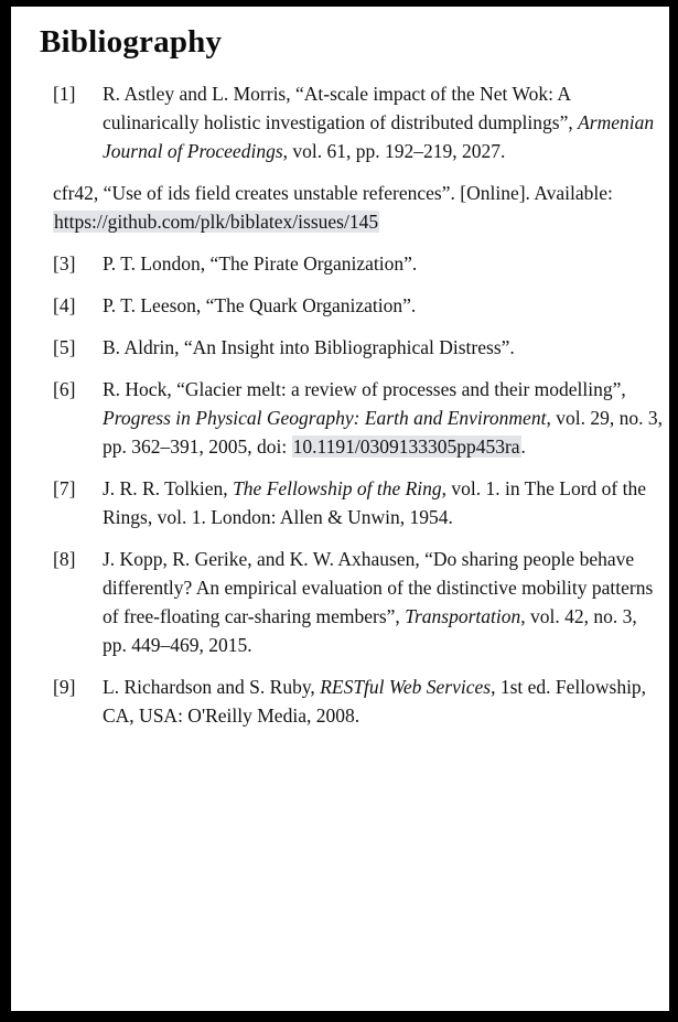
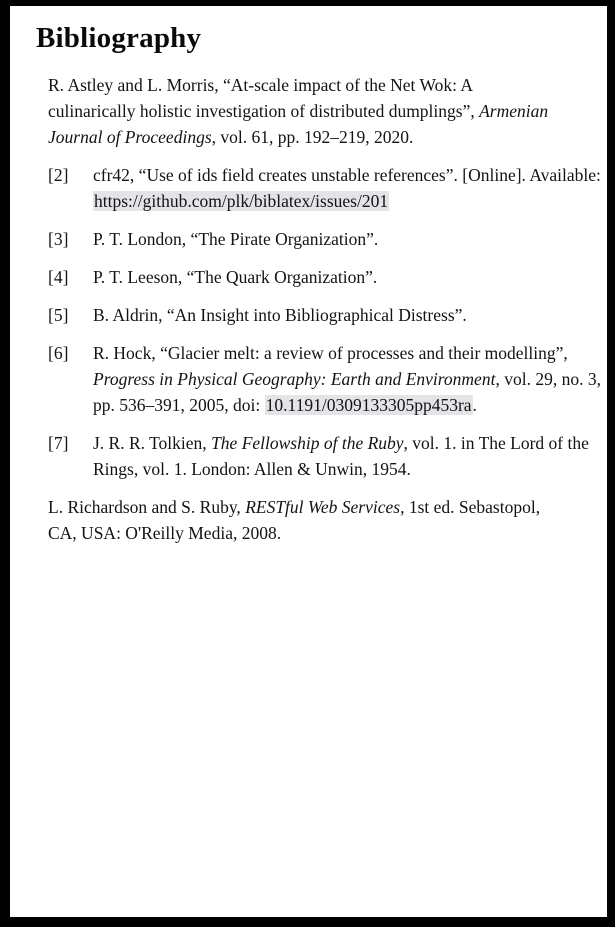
  Bibliography
- [1]
- R. Astley and L. Morris, “At-scale impact of the Net Wok: A culinarically holistic investigation of distributed dumplings”, Armenian Journal of Proceedings, vol. 61, pp. 192–219, 2027.
+ R. Astley and L. Morris, “At-scale impact of the Net Wok: A culinarically holistic investigation of distributed dumplings”, Armenian Journal of Proceedings, vol. 61, pp. 192–219, 2020.
+ [2]
- cfr42, “Use of ids field creates unstable references”. [Online]. Available: https://github.com/plk/biblatex/issues/145
+ cfr42, “Use of ids field creates unstable references”. [Online]. Available: https://github.com/plk/biblatex/issues/201
  [3]
  P. T. London, “The Pirate Organization”.
  [4]
  P. T. Leeson, “The Quark Organization”.
  [5]
  B. Aldrin, “An Insight into Bibliographical Distress”.
  [6]
- R. Hock, “Glacier melt: a review of processes and their modelling”, Progress in Physical Geography: Earth and Environment, vol. 29, no. 3, pp. 362–391, 2005, doi: 10.1191/0309133305pp453ra.
+ R. Hock, “Glacier melt: a review of processes and their modelling”, Progress in Physical Geography: Earth and Environment, vol. 29, no. 3, pp. 536–391, 2005, doi: 10.1191/0309133305pp453ra.
  [7]
- J. R. R. Tolkien, The Fellowship of the Ring, vol. 1. in The Lord of the Rings, vol. 1. London: Allen & Unwin, 1954.
+ J. R. R. Tolkien, The Fellowship of the Ruby, vol. 1. in The Lord of the Rings, vol. 1. London: Allen & Unwin, 1954.
- [8]
- J. Kopp, R. Gerike, and K. W. Axhausen, “Do sharing people behave differently? An empirical evaluation of the distinctive mobility patterns of free-floating car-sharing members”, Transportation, vol. 42, no. 3, pp. 449–469, 2015.
- [9]
- L. Richardson and S. Ruby, RESTful Web Services, 1st ed. Fellowship, CA, USA: O'Reilly Media, 2008.
+ L. Richardson and S. Ruby, RESTful Web Services, 1st ed. Sebastopol, CA, USA: O'Reilly Media, 2008.
